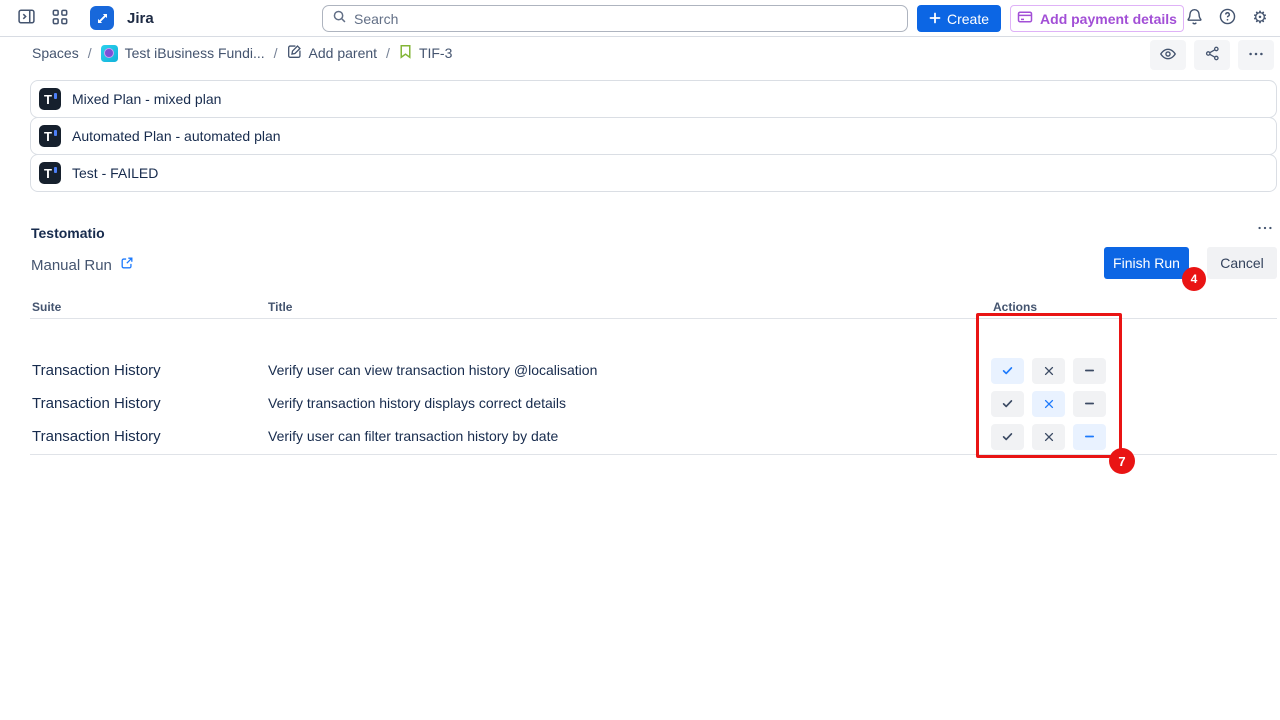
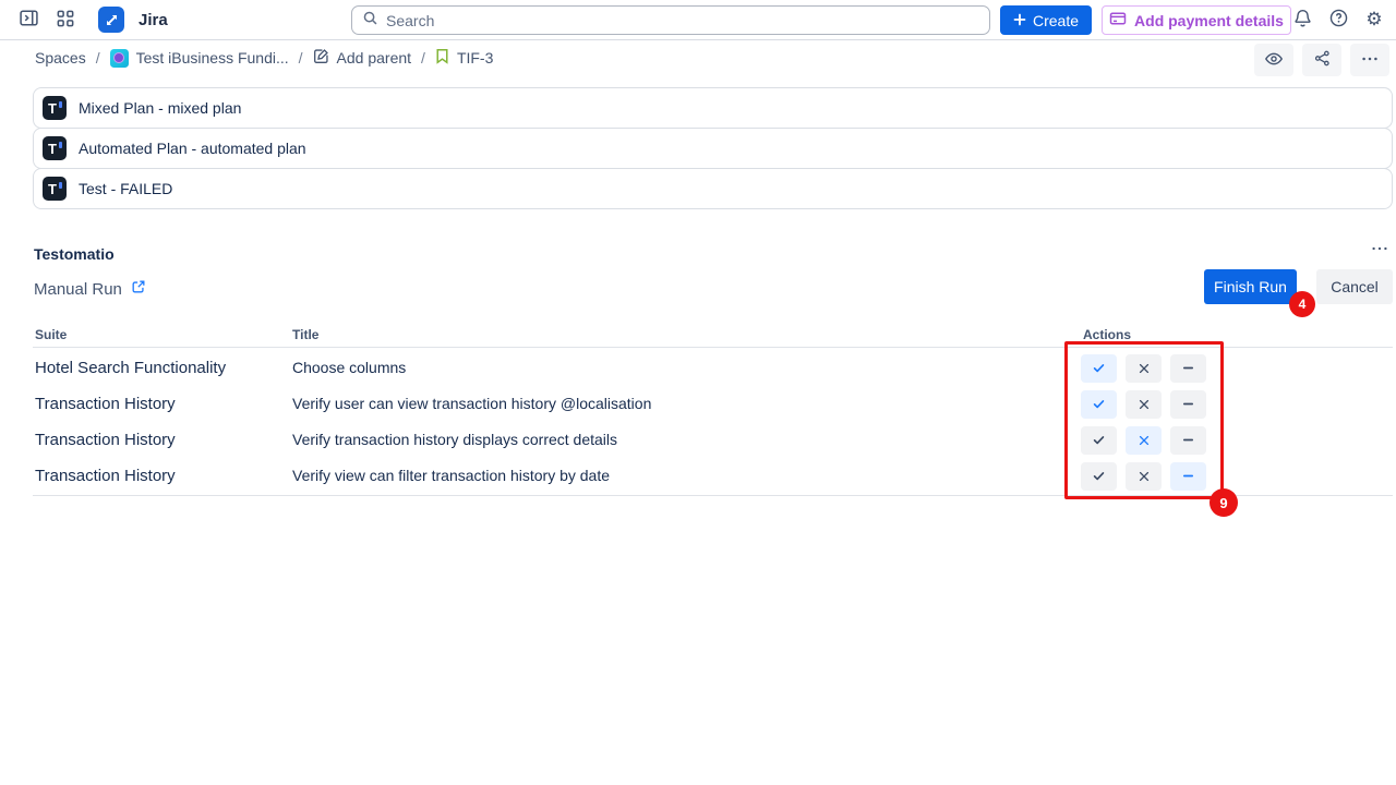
  Jira
  Search
  Create
  Add payment details
  ⚙
  Spaces
  /
  Test iBusiness Fundi...
  /
  Add parent
  /
  TIF-3
  T
  Mixed Plan - mixed plan
  T
  Automated Plan - automated plan
  T
  Test - FAILED
  Testomatio
  Manual Run
  Finish Run
  Cancel
  Suite
  Title
  Actions
+ Hotel Search Functionality
+ Choose columns
  Transaction History
  Verify user can view transaction history @localisation
  Transaction History
  Verify transaction history displays correct details
  Transaction History
- Verify user can filter transaction history by date
+ Verify view can filter transaction history by date
  4
- 7
+ 9
